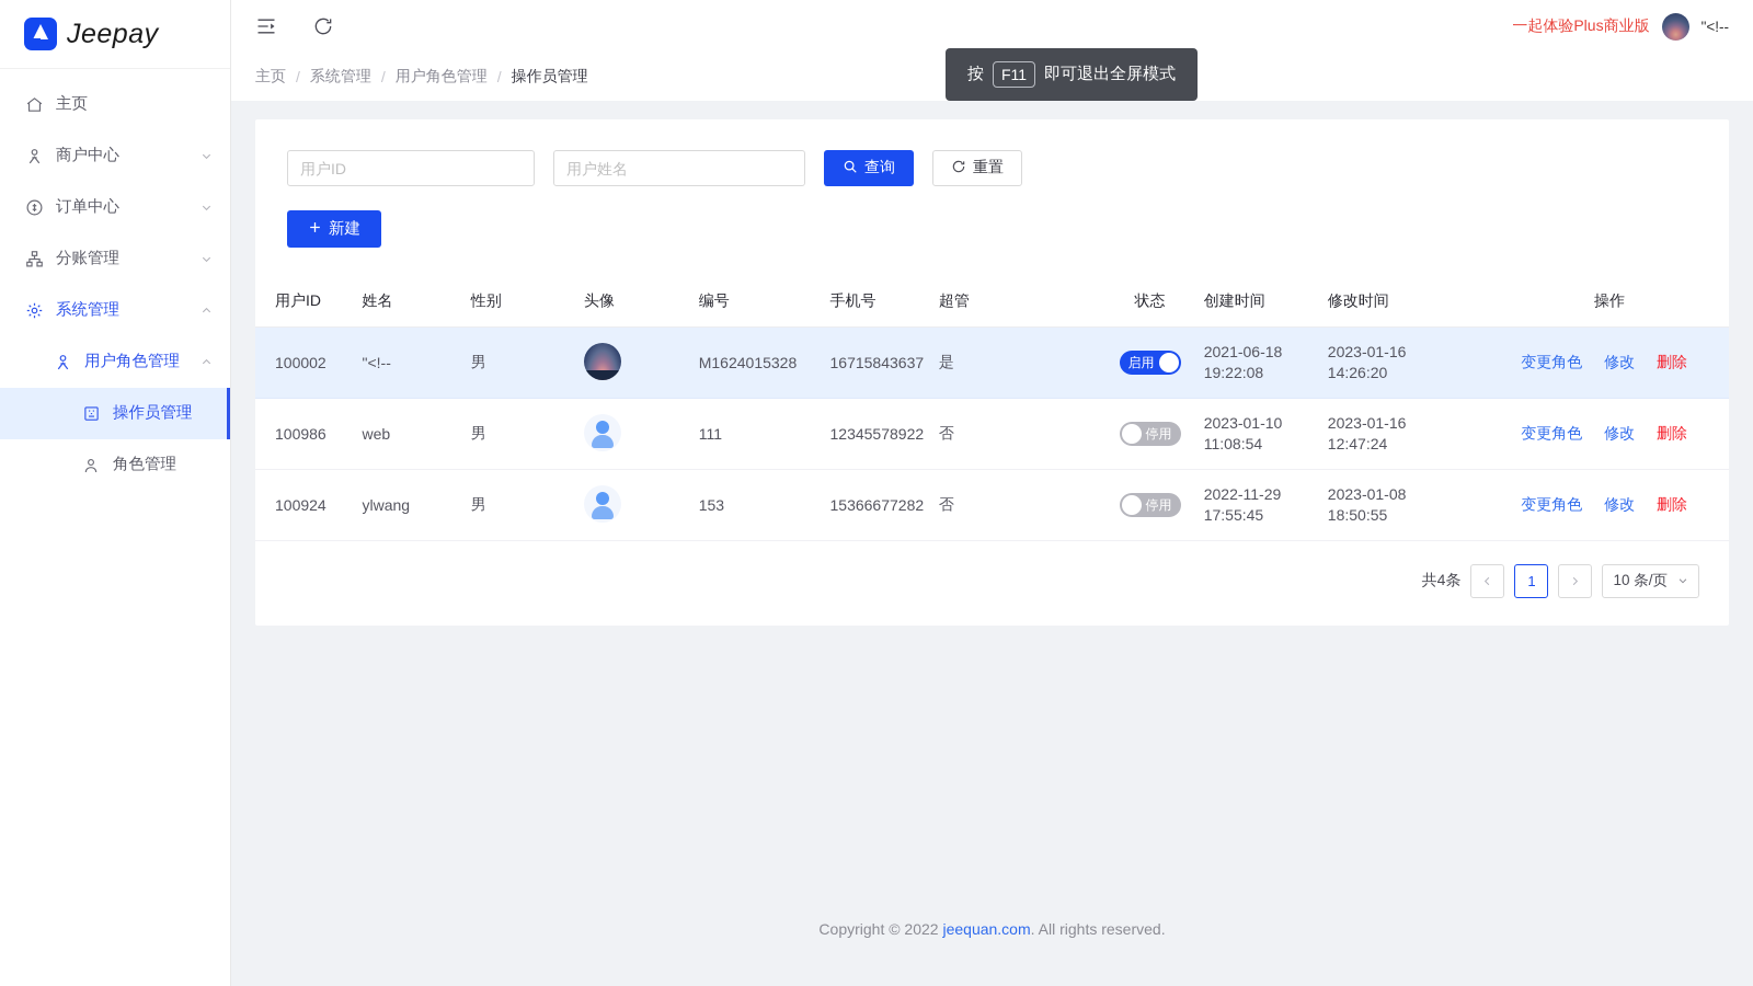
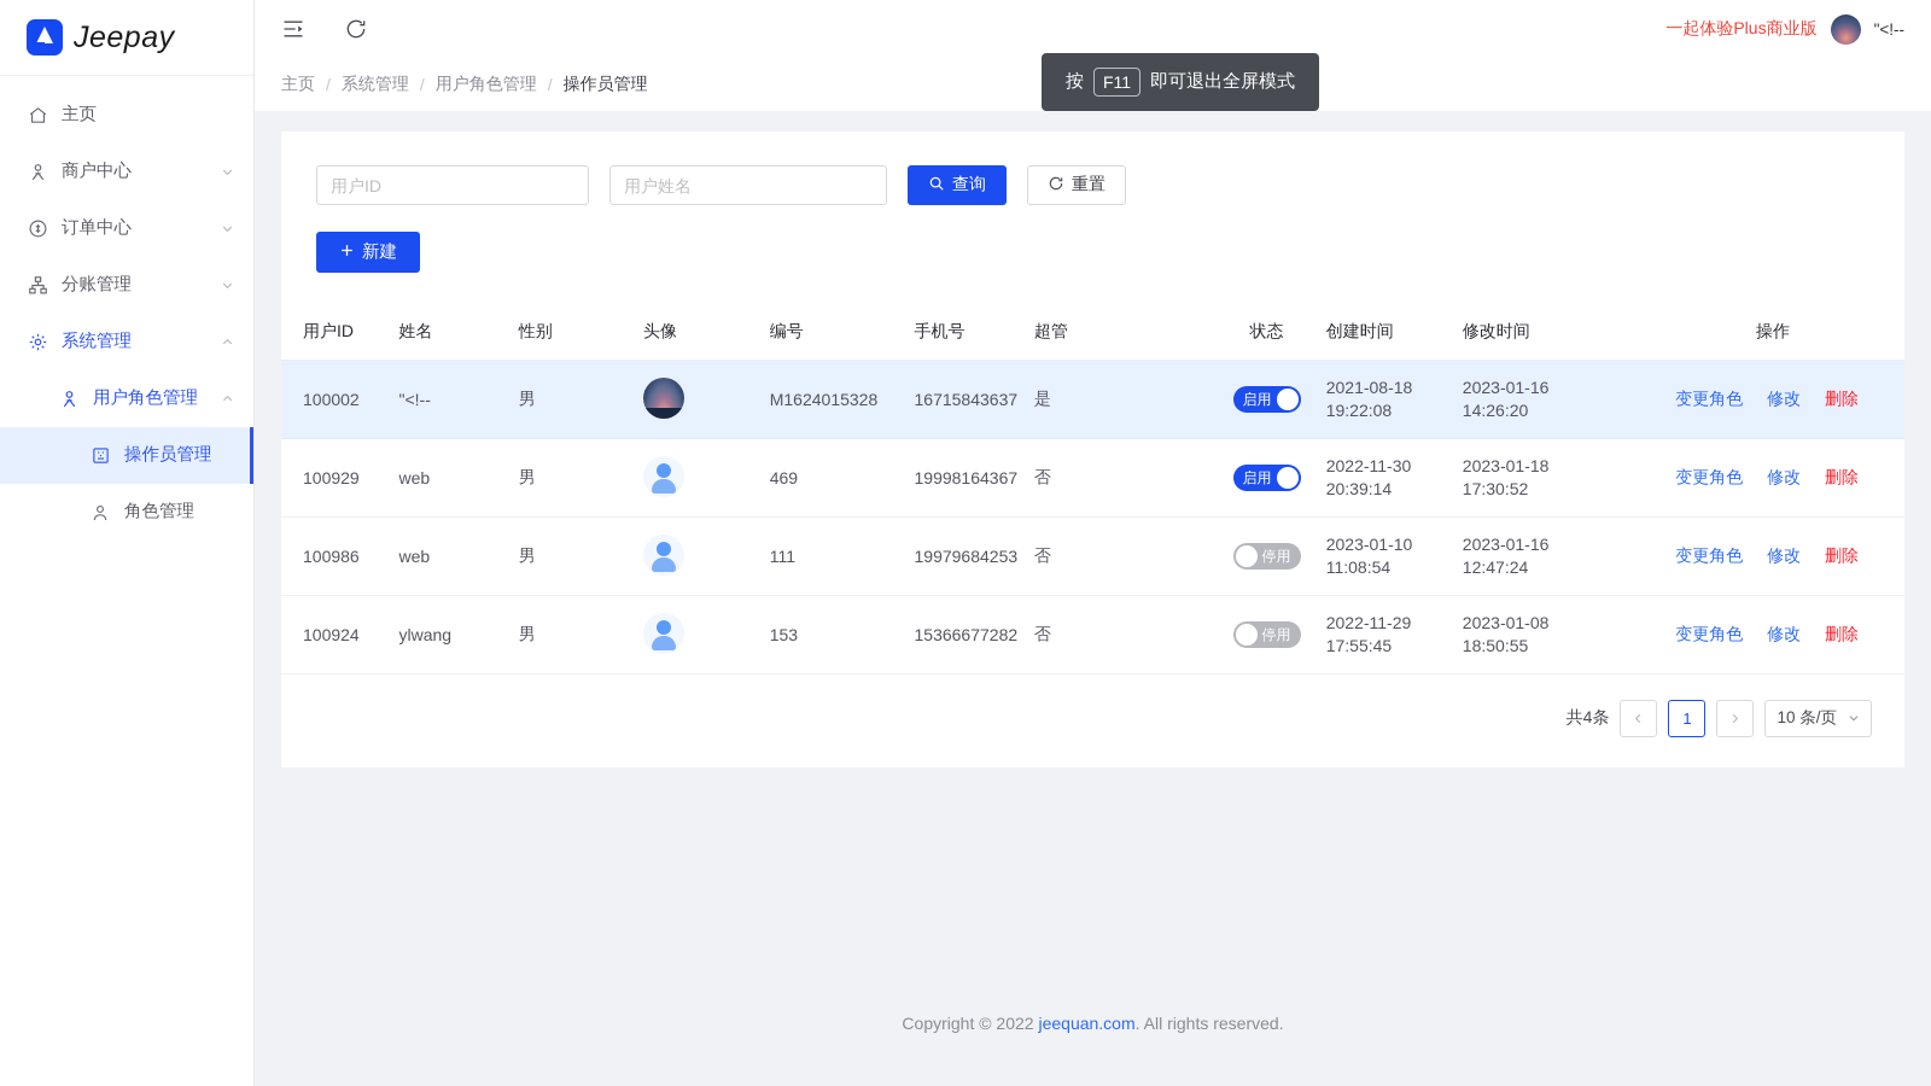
  Jeepay
  主页
  商户中心
  订单中心
  分账管理
  系统管理
  用户角色管理
  操作员管理
  角色管理
  一起体验Plus商业版
  "<!--
  主页
  /
  系统管理
  /
  用户角色管理
  /
  操作员管理
  按
  F11
  即可退出全屏模式
  用户ID
  用户姓名
  查询
  重置
  新建
  用户ID	姓名	性别	头像	编号	手机号	超管	状态	创建时间	修改时间	操作
- 100002	"<!--	男		M1624015328	16715843637	是	启用	2021-06-18 19:22:08	2023-01-16 14:26:20	变更角色 修改 删除
+ 100002	"<!--	男		M1624015328	16715843637	是	启用	2021-08-18 19:22:08	2023-01-16 14:26:20	变更角色 修改 删除
+ 100929	web	男		469	19998164367	否	启用	2022-11-30 20:39:14	2023-01-18 17:30:52	变更角色 修改 删除
- 100986	web	男		111	12345578922	否	停用	2023-01-10 11:08:54	2023-01-16 12:47:24	变更角色 修改 删除
+ 100986	web	男		111	19979684253	否	停用	2023-01-10 11:08:54	2023-01-16 12:47:24	变更角色 修改 删除
  100924	ylwang	男		153	15366677282	否	停用	2022-11-29 17:55:45	2023-01-08 18:50:55	变更角色 修改 删除
  共4条
  1
  10 条/页
  Copyright © 2022 jeequan.com. All rights reserved.
